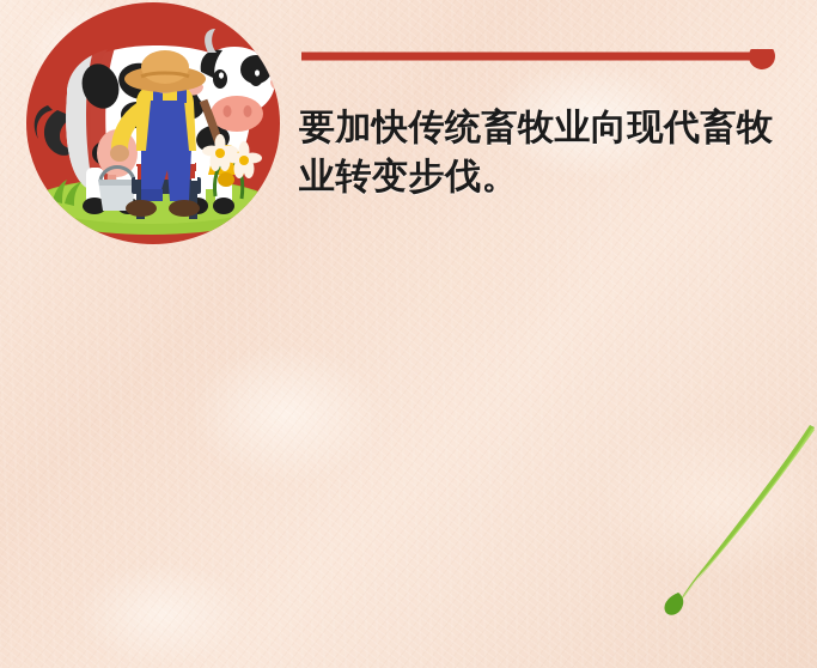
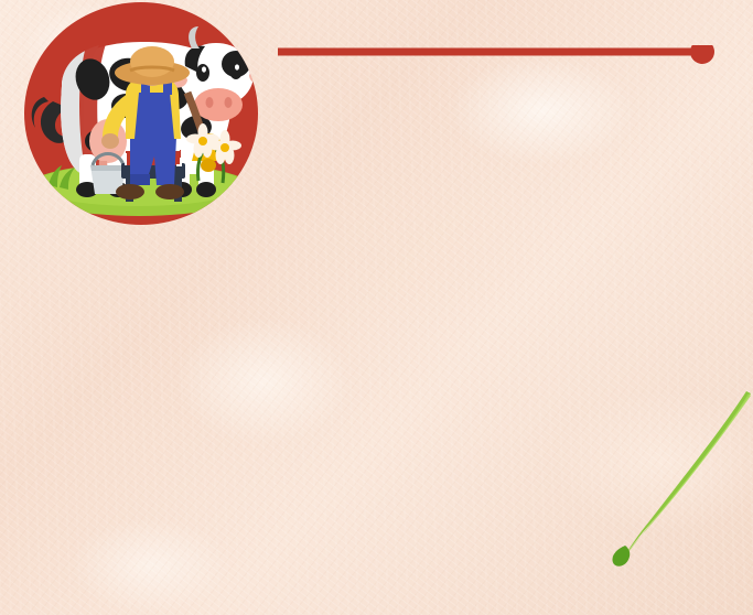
- 要加快传统畜牧业向现代畜牧业转变步伐。
